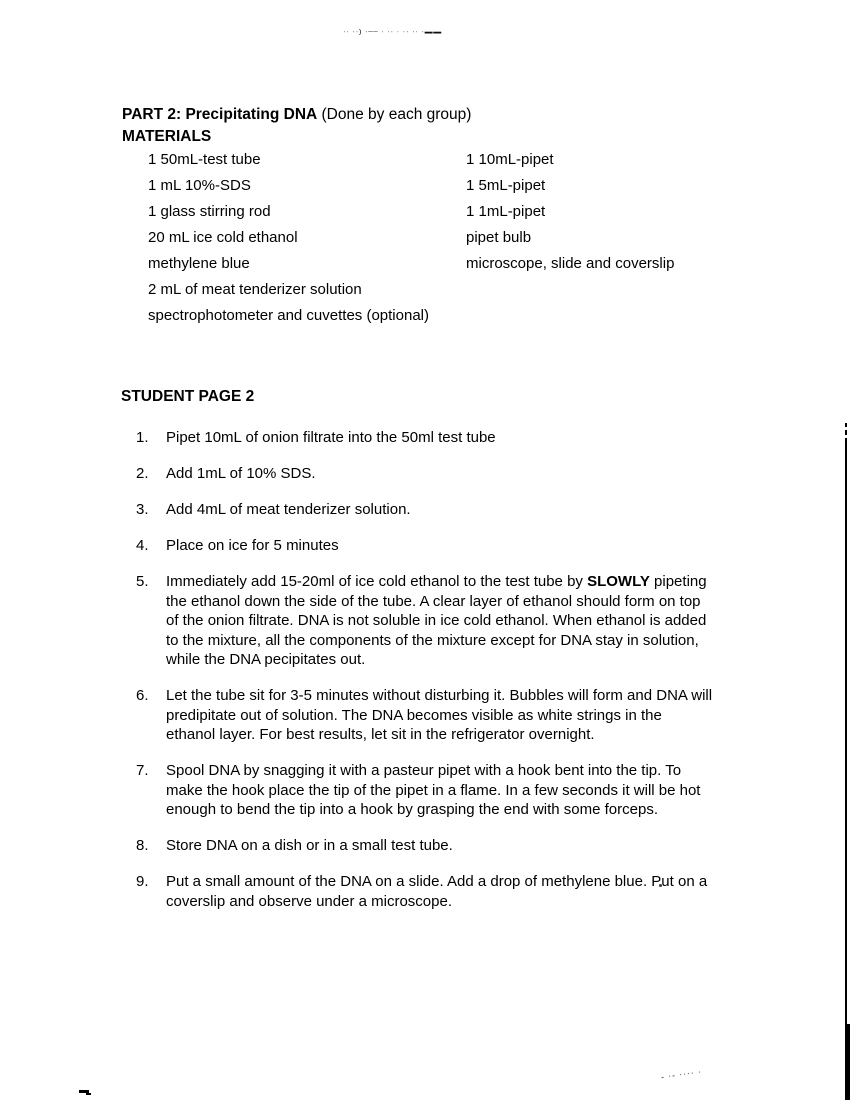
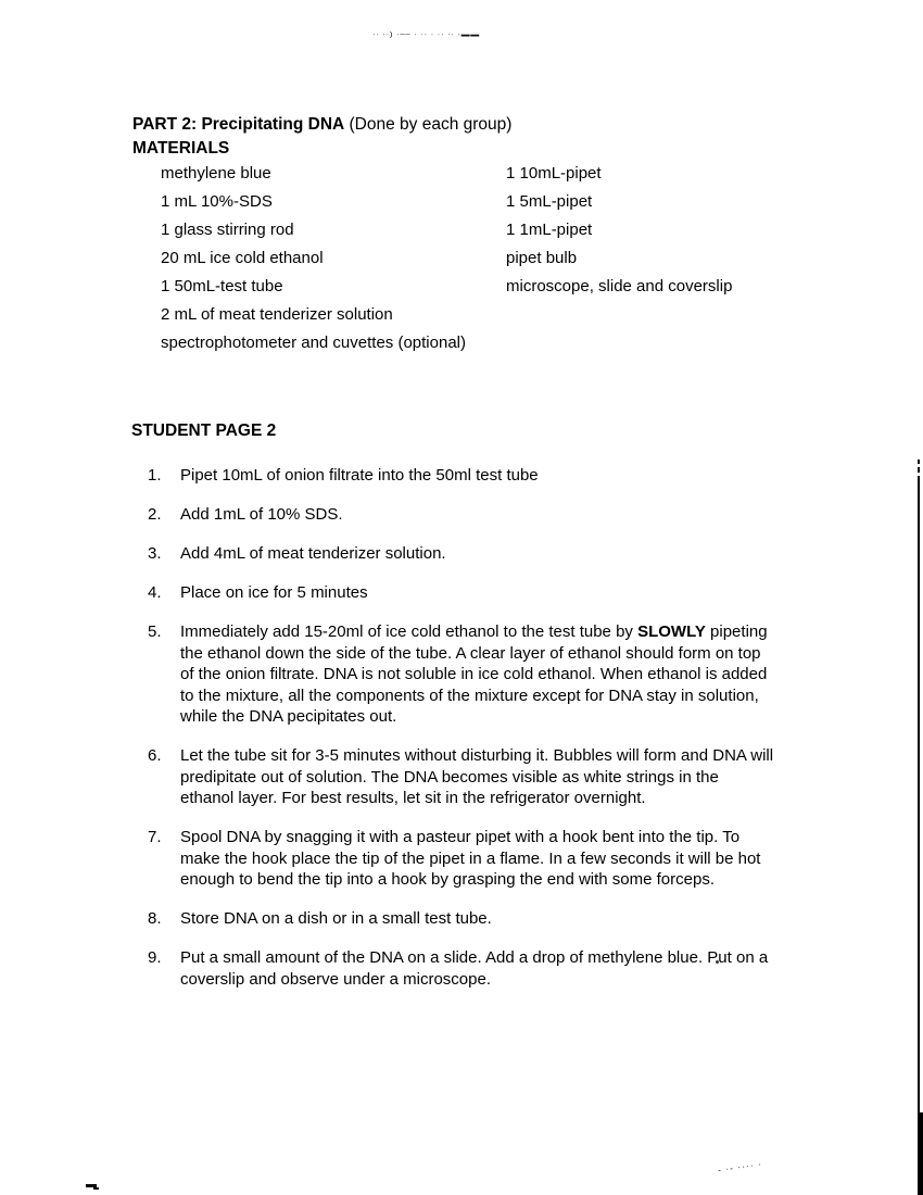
  PART 2: Precipitating DNA (Done by each group)
  MATERIALS
- 1 50mL-test tube
+ methylene blue
  1 10mL-pipet
  1 mL 10%-SDS
  1 5mL-pipet
  1 glass stirring rod
  1 1mL-pipet
  20 mL ice cold ethanol
  pipet bulb
- methylene blue
+ 1 50mL-test tube
  microscope, slide and coverslip
  2 mL of meat tenderizer solution
  spectrophotometer and cuvettes (optional)
  STUDENT PAGE 2
  1.
  Pipet 10mL of onion filtrate into the 50ml test tube
  2.
  Add 1mL of 10% SDS.
  3.
  Add 4mL of meat tenderizer solution.
  4.
  Place on ice for 5 minutes
  5.
  Immediately add 15-20ml of ice cold ethanol to the test tube by SLOWLY pipeting the ethanol down the side of the tube. A clear layer of ethanol should form on top of the onion filtrate. DNA is not soluble in ice cold ethanol. When ethanol is added to the mixture, all the components of the mixture except for DNA stay in solution, while the DNA pecipitates out.
  6.
  Let the tube sit for 3-5 minutes without disturbing it. Bubbles will form and DNA will predipitate out of solution. The DNA becomes visible as white strings in the ethanol layer. For best results, let sit in the refrigerator overnight.
  7.
  Spool DNA by snagging it with a pasteur pipet with a hook bent into the tip. To make the hook place the tip of the pipet in a flame. In a few seconds it will be hot enough to bend the tip into a hook by grasping the end with some forceps.
  8.
  Store DNA on a dish or in a small test tube.
  9.
  Put a small amount of the DNA on a slide. Add a drop of methylene blue. Put on a coverslip and observe under a microscope.
